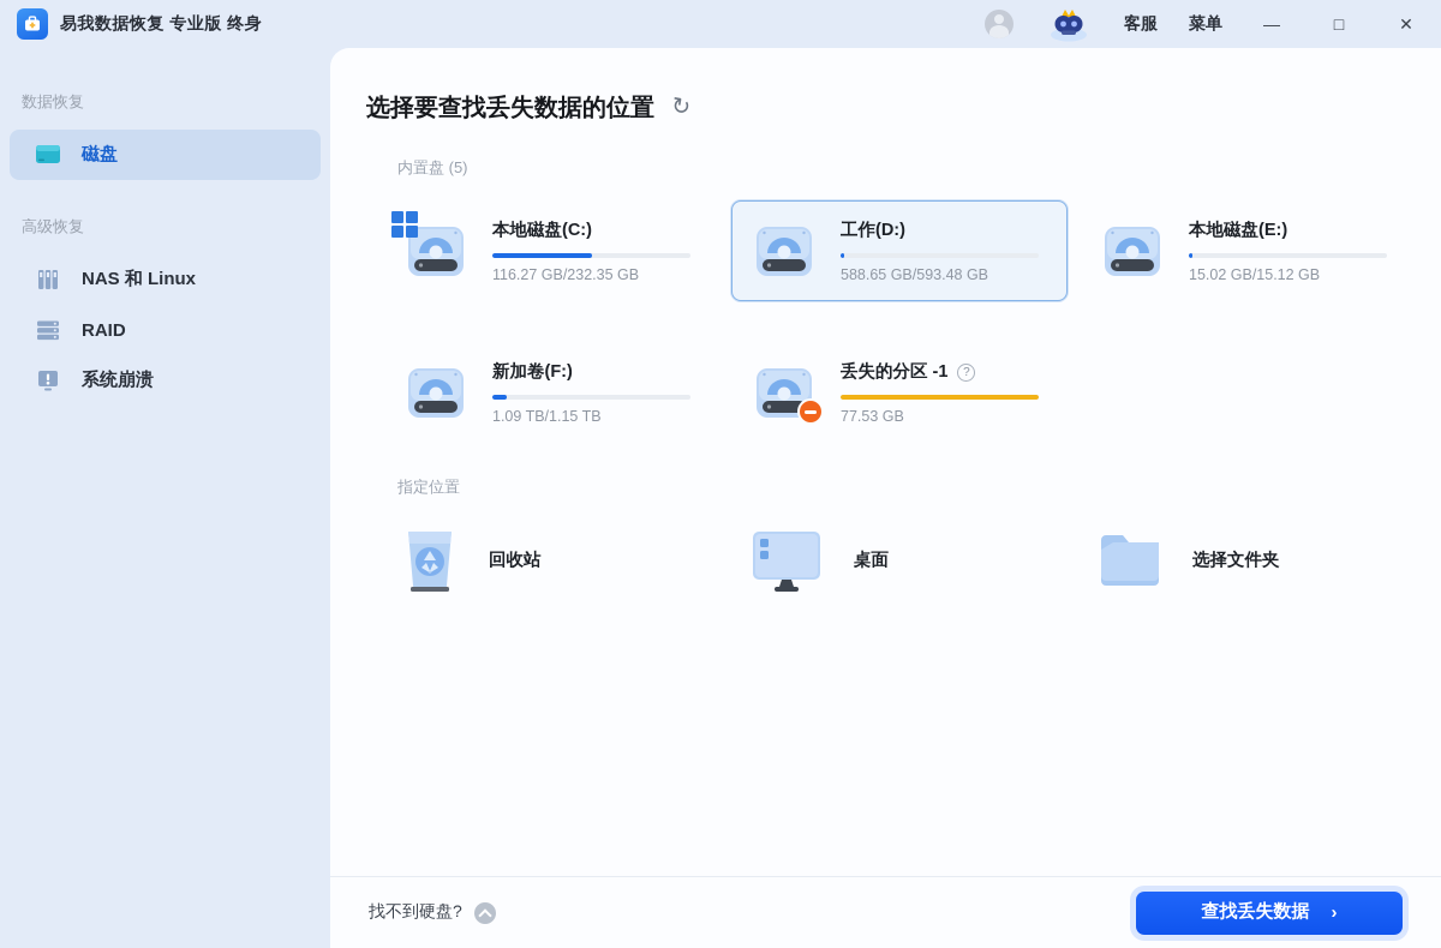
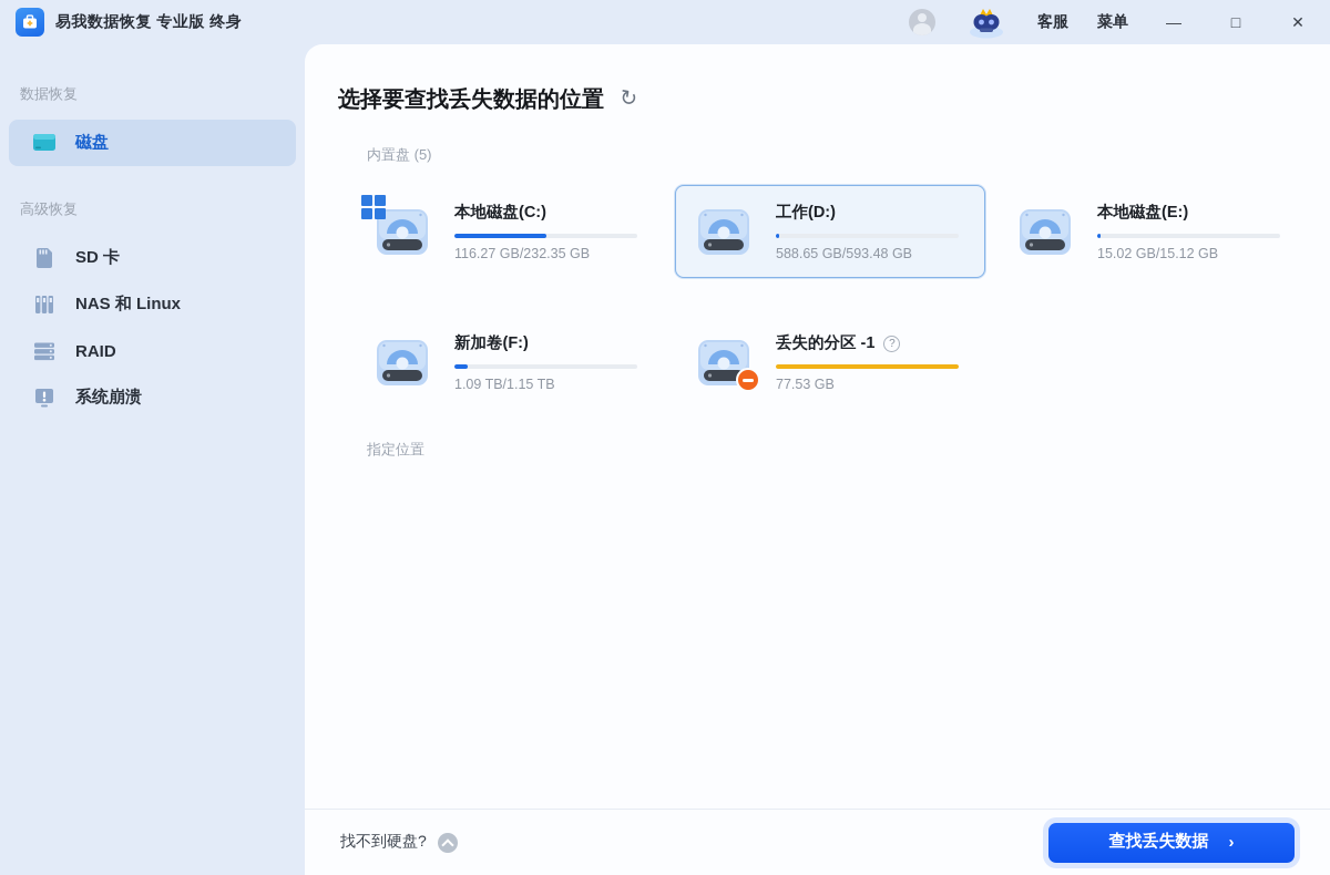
  易我数据恢复 专业版 终身
  客服
  菜单
  —
  □
  ✕
  数据恢复
  磁盘
  高级恢复
+ SD 卡
  NAS 和 Linux
  RAID
  系统崩溃
  选择要查找丢失数据的位置
  内置盘 (5)
  本地磁盘(C:)
  116.27 GB/232.35 GB
  工作(D:)
  588.65 GB/593.48 GB
  本地磁盘(E:)
  15.02 GB/15.12 GB
  新加卷(F:)
  1.09 TB/1.15 TB
  丢失的分区 -1
  ?
  77.53 GB
  指定位置
- 回收站
- 桌面
- 选择文件夹
  找不到硬盘?
  查找丢失数据
  ›
